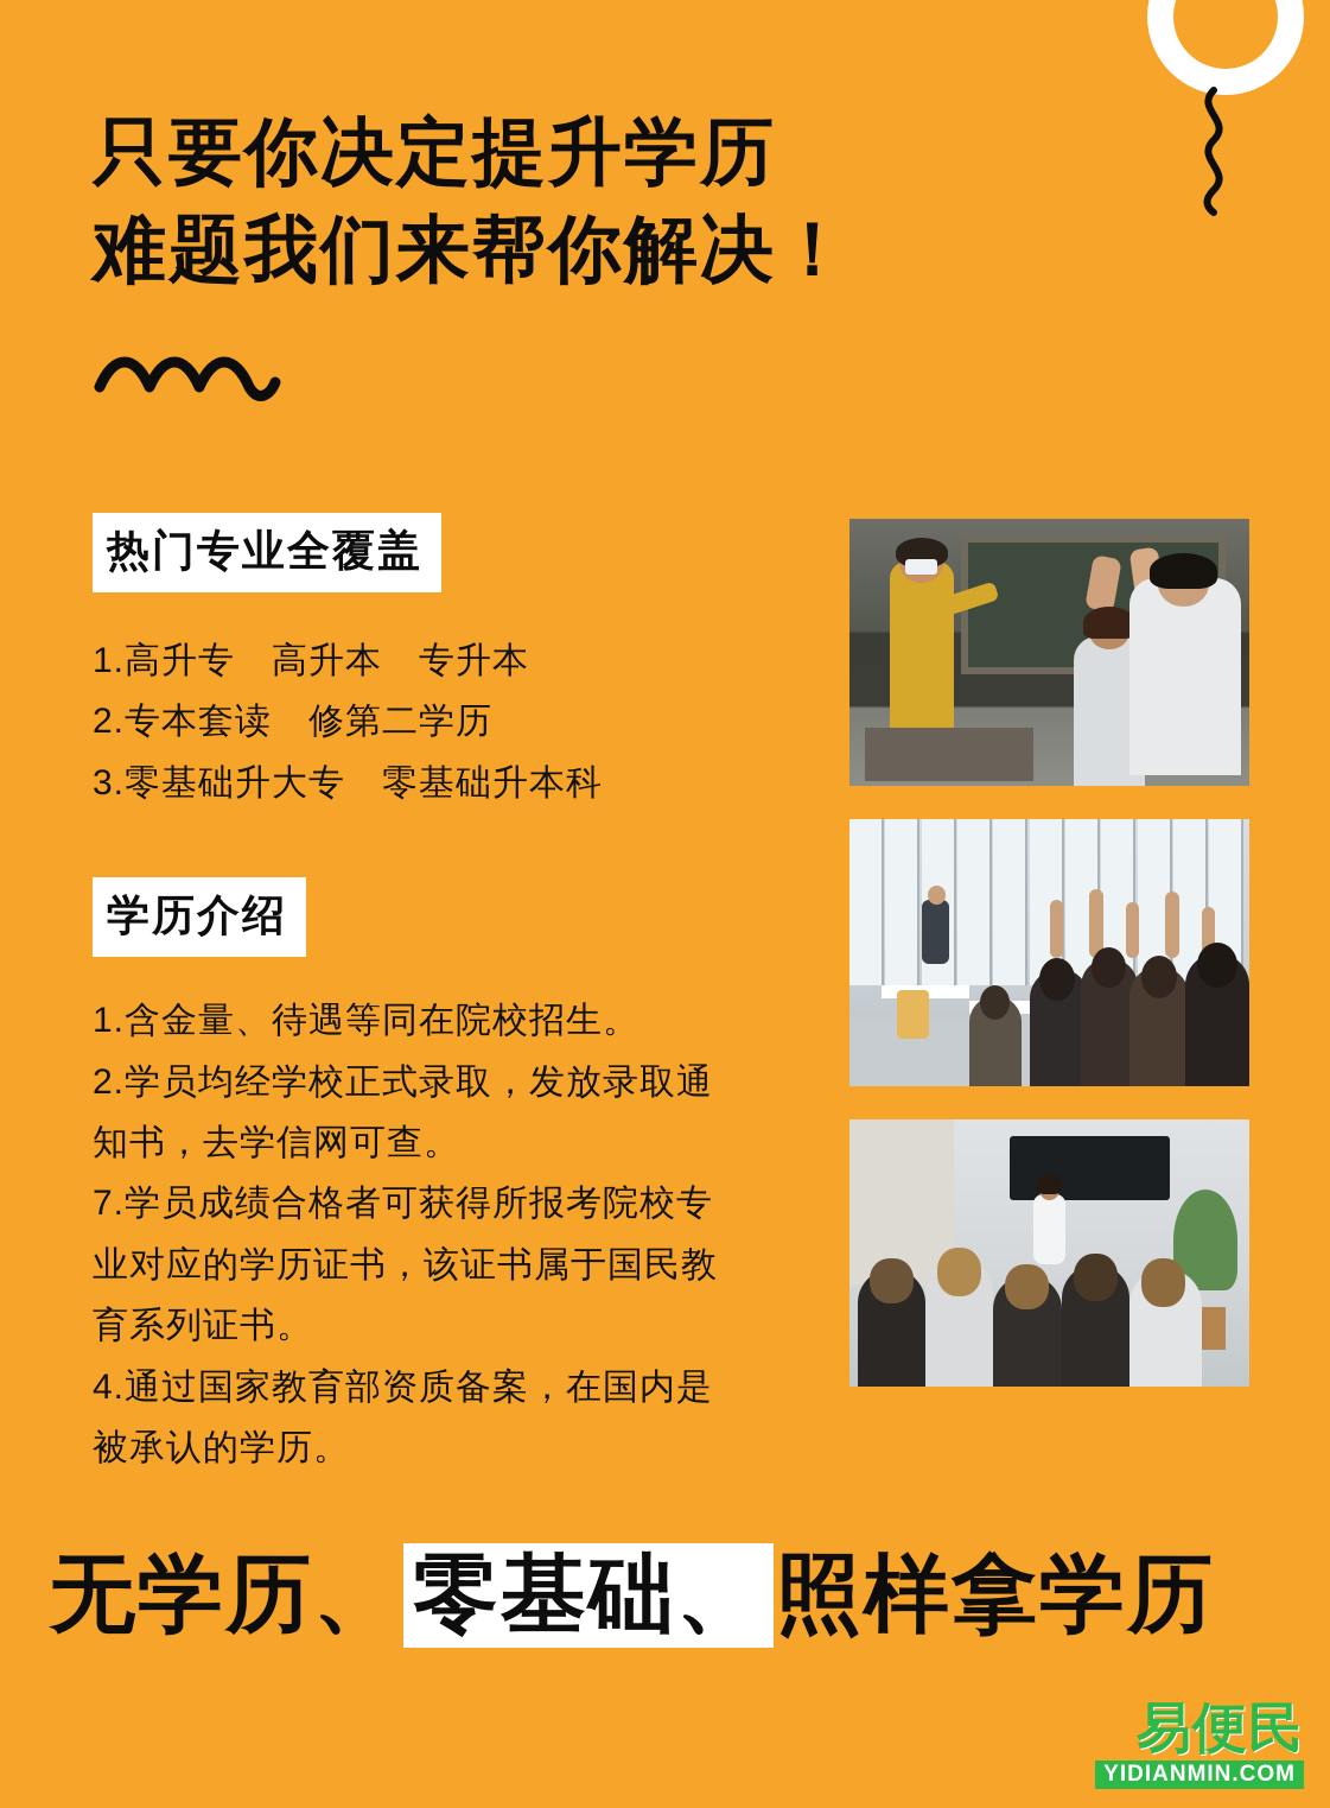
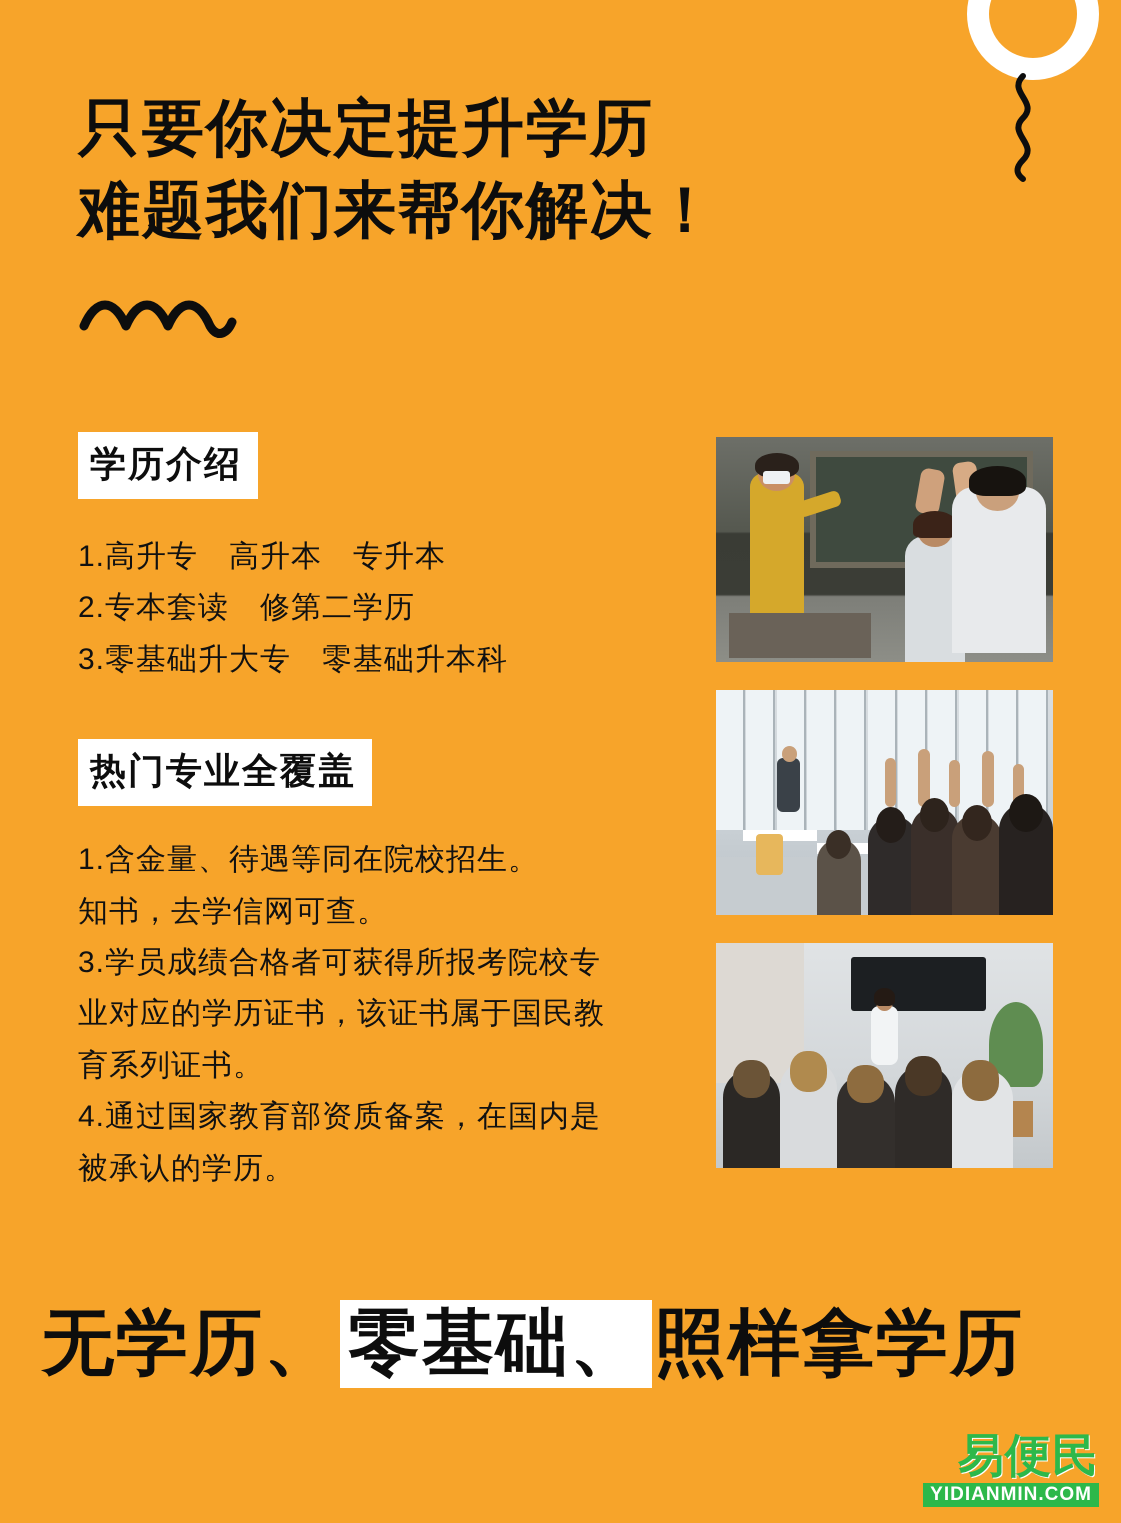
  只要你决定提升学历
  难题我们来帮你解决！
- 热门专业全覆盖
+ 学历介绍
  1.高升专 高升本 专升本
  2.专本套读 修第二学历
  3.零基础升大专 零基础升本科
- 学历介绍
+ 热门专业全覆盖
  1.含金量、待遇等同在院校招生。
- 2.学员均经学校正式录取，发放录取通
  知书，去学信网可查。
- 7.学员成绩合格者可获得所报考院校专
+ 3.学员成绩合格者可获得所报考院校专
  业对应的学历证书，该证书属于国民教
  育系列证书。
  4.通过国家教育部资质备案，在国内是
  被承认的学历。
  无学历、
  零基础、
  照样拿学历
  易便民
  YIDIANMIN.COM
